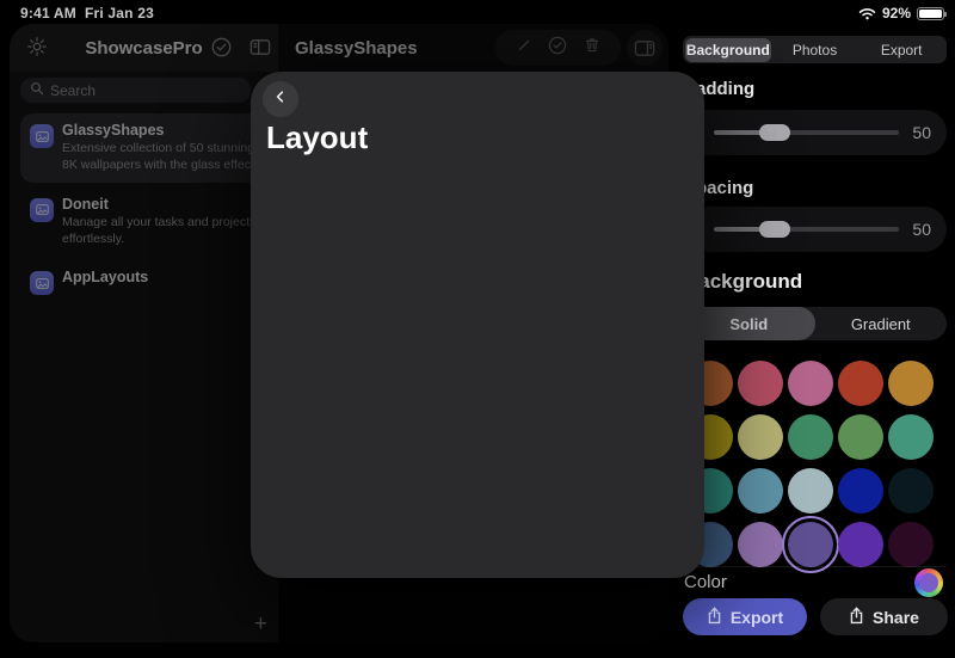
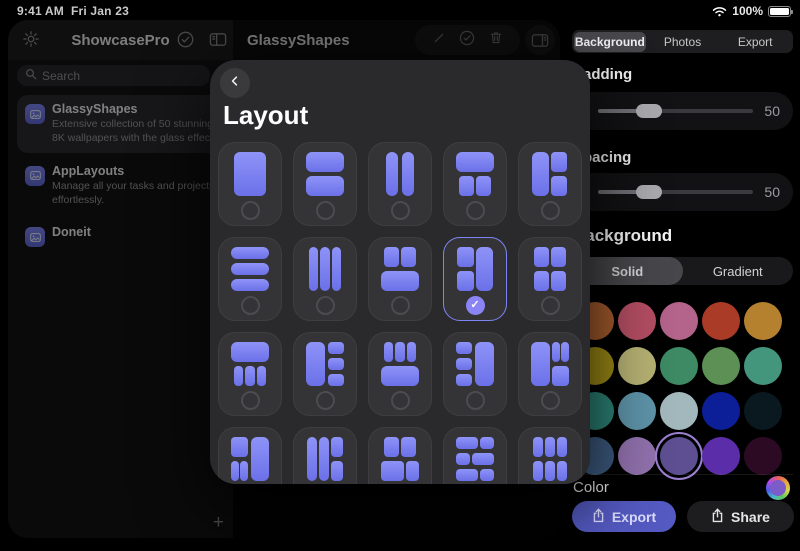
  9:41 AM
  Fri Jan 23
- 92%
+ 100%
  ShowcasePro
  GlassyShapes
  Search
  GlassyShapes
  Extensive collection of 50 stunnin
  8K wallpapers with the glass effec
- Doneit
+ AppLayouts
  Manage all your tasks and project
  effortlessly.
- AppLayouts
+ Doneit
  +
  Background
  Photos
  Export
  dding
  50
  acing
  50
  ackground
  Solid
  Gradient
  Color
  Export
  Share
  Layout
+ ✓
